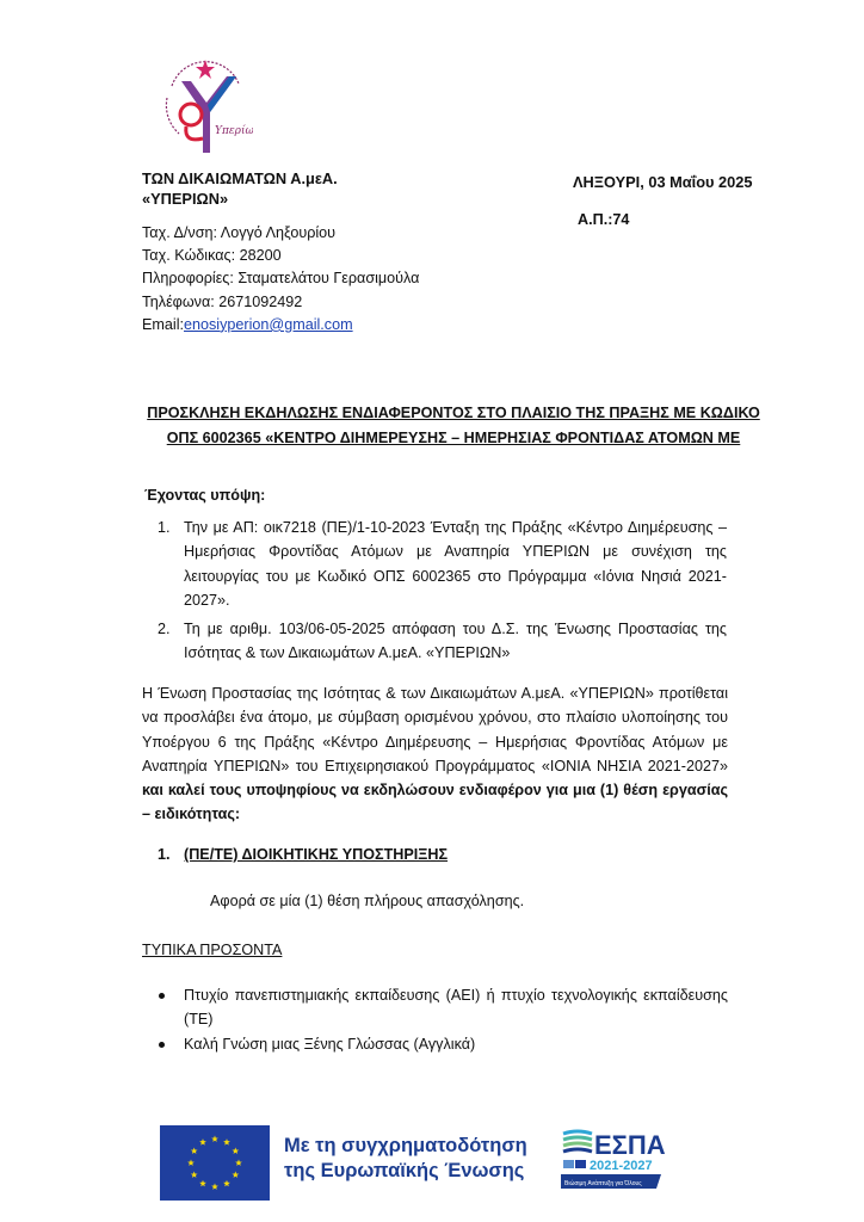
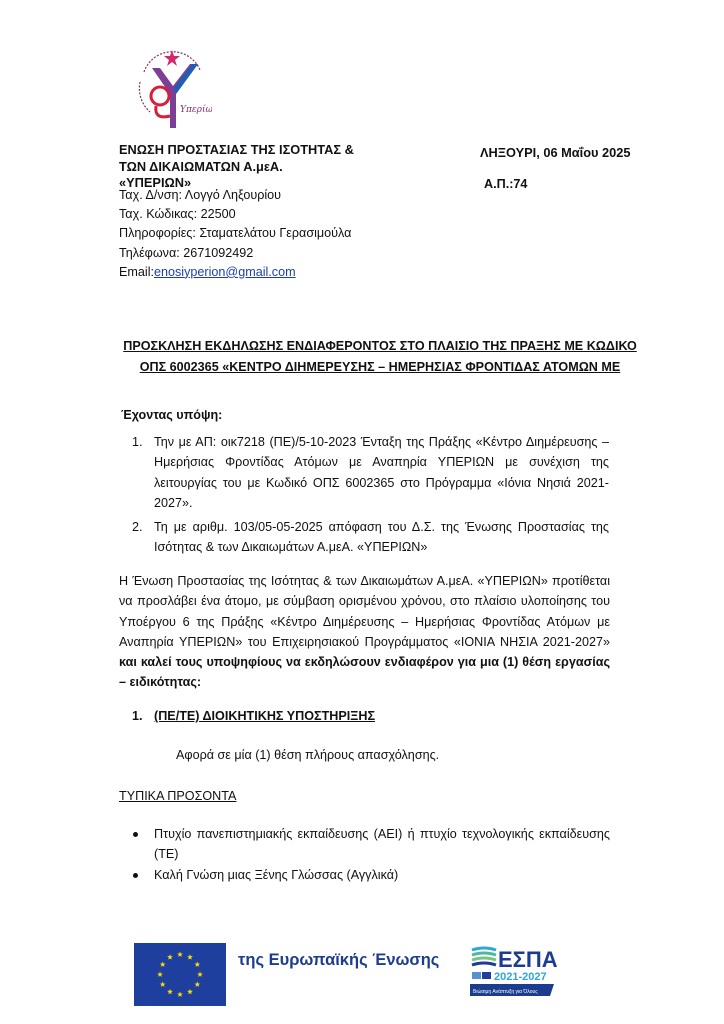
  Υπερίω
+ ΕΝΩΣΗ ΠΡΟΣΤΑΣΙΑΣ ΤΗΣ ΙΣΟΤΗΤΑΣ &
  ΤΩΝ ΔΙΚΑΙΩΜΑΤΩΝ Α.μεΑ.
  «ΥΠΕΡΙΩΝ»
  Ταχ. Δ/νση: Λογγό Ληξουρίου
- Ταχ. Κώδικας: 28200
+ Ταχ. Κώδικας: 22500
  Πληροφορίες: Σταματελάτου Γερασιμούλα
  Τηλέφωνα: 2671092492
  Email:enosiyperion@gmail.com
- ΛΗΞΟΥΡΙ, 03 Μαΐου 2025
+ ΛΗΞΟΥΡΙ, 06 Μαΐου 2025
  Α.Π.:74
  ΠΡΟΣΚΛΗΣΗ ΕΚΔΗΛΩΣΗΣ ΕΝΔΙΑΦΕΡΟΝΤΟΣ ΣΤΟ ΠΛΑΙΣΙΟ ΤΗΣ ΠΡΑΞΗΣ ΜΕ ΚΩΔΙΚΟ
  ΟΠΣ 6002365 «ΚΕΝΤΡΟ ΔΙΗΜΕΡΕΥΣΗΣ – ΗΜΕΡΗΣΙΑΣ ΦΡΟΝΤΙΔΑΣ ΑΤΟΜΩΝ ΜΕ
  Έχοντας υπόψη:
  1.
- Την με ΑΠ: οικ7218 (ΠΕ)/1-10-2023 Ένταξη της Πράξης «Κέντρο Διημέρευσης – Ημερήσιας Φροντίδας Ατόμων με Αναπηρία ΥΠΕΡΙΩΝ με συνέχιση της λειτουργίας του με Κωδικό ΟΠΣ 6002365 στο Πρόγραμμα «Ιόνια Νησιά 2021-2027».
+ Την με ΑΠ: οικ7218 (ΠΕ)/5-10-2023 Ένταξη της Πράξης «Κέντρο Διημέρευσης – Ημερήσιας Φροντίδας Ατόμων με Αναπηρία ΥΠΕΡΙΩΝ με συνέχιση της λειτουργίας του με Κωδικό ΟΠΣ 6002365 στο Πρόγραμμα «Ιόνια Νησιά 2021-2027».
  2.
- Τη με αριθμ. 103/06-05-2025 απόφαση του Δ.Σ. της Ένωσης Προστασίας της Ισότητας & των Δικαιωμάτων Α.μεΑ. «ΥΠΕΡΙΩΝ»
+ Τη με αριθμ. 103/05-05-2025 απόφαση του Δ.Σ. της Ένωσης Προστασίας της Ισότητας & των Δικαιωμάτων Α.μεΑ. «ΥΠΕΡΙΩΝ»
  Η Ένωση Προστασίας της Ισότητας & των Δικαιωμάτων Α.μεΑ. «ΥΠΕΡΙΩΝ» προτίθεται να προσλάβει ένα άτομο, με σύμβαση ορισμένου χρόνου, στο πλαίσιο υλοποίησης του Υποέργου 6 της Πράξης «Κέντρο Διημέρευσης – Ημερήσιας Φροντίδας Ατόμων με Αναπηρία ΥΠΕΡΙΩΝ» του Επιχειρησιακού Προγράμματος «ΙΟΝΙΑ ΝΗΣΙΑ 2021-2027» και καλεί τους υποψηφίους να εκδηλώσουν ενδιαφέρον για μια (1) θέση εργασίας – ειδικότητας:
  1.
  (ΠΕ/ΤΕ) ΔΙΟΙΚΗΤΙΚΗΣ ΥΠΟΣΤΗΡΙΞΗΣ
  Αφορά σε μία (1) θέση πλήρους απασχόλησης.
  ΤΥΠΙΚΑ ΠΡΟΣΟΝΤΑ
  Πτυχίο πανεπιστημιακής εκπαίδευσης (ΑΕΙ) ή πτυχίο τεχνολογικής εκπαίδευσης (ΤΕ)
  Καλή Γνώση μιας Ξένης Γλώσσας (Αγγλικά)
- Με τη συγχρηματοδότηση
  της Ευρωπαϊκής Ένωσης
  ΕΣΠΑ
  2021-2027
